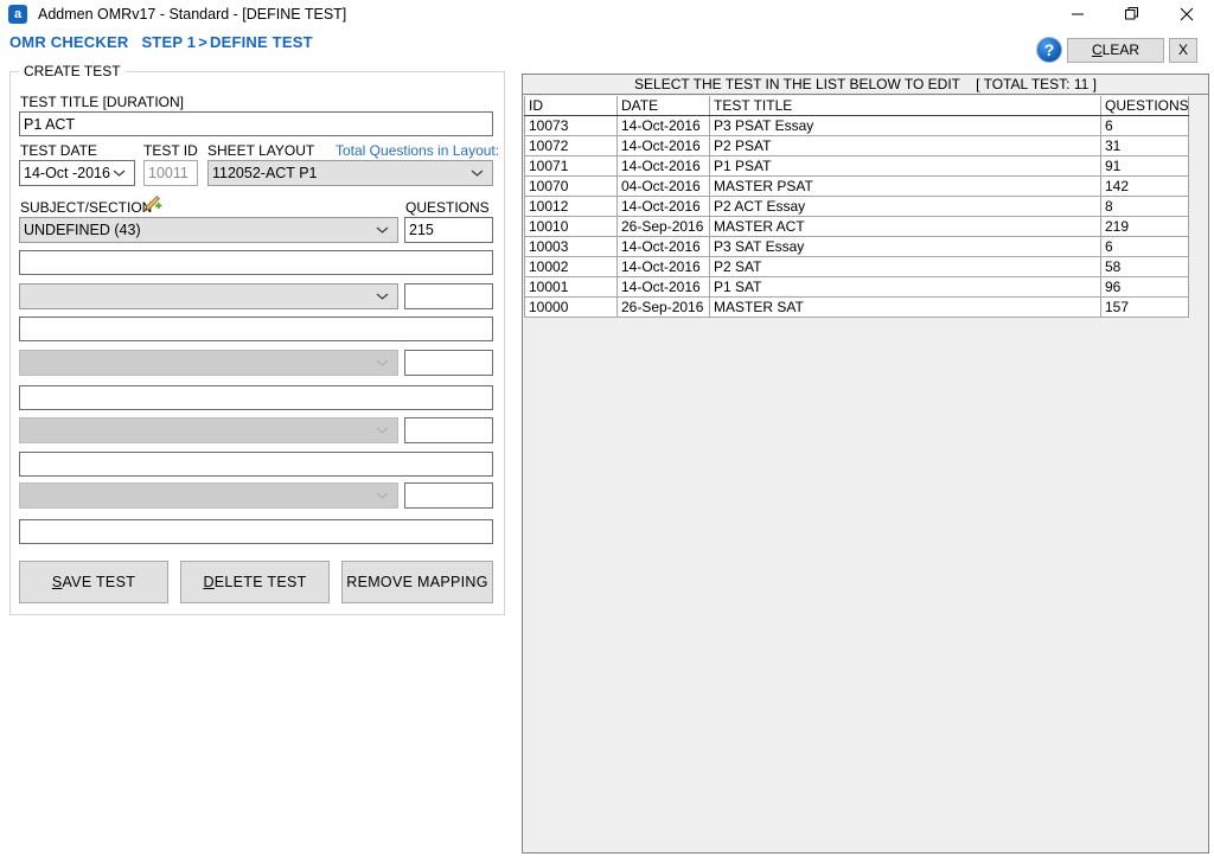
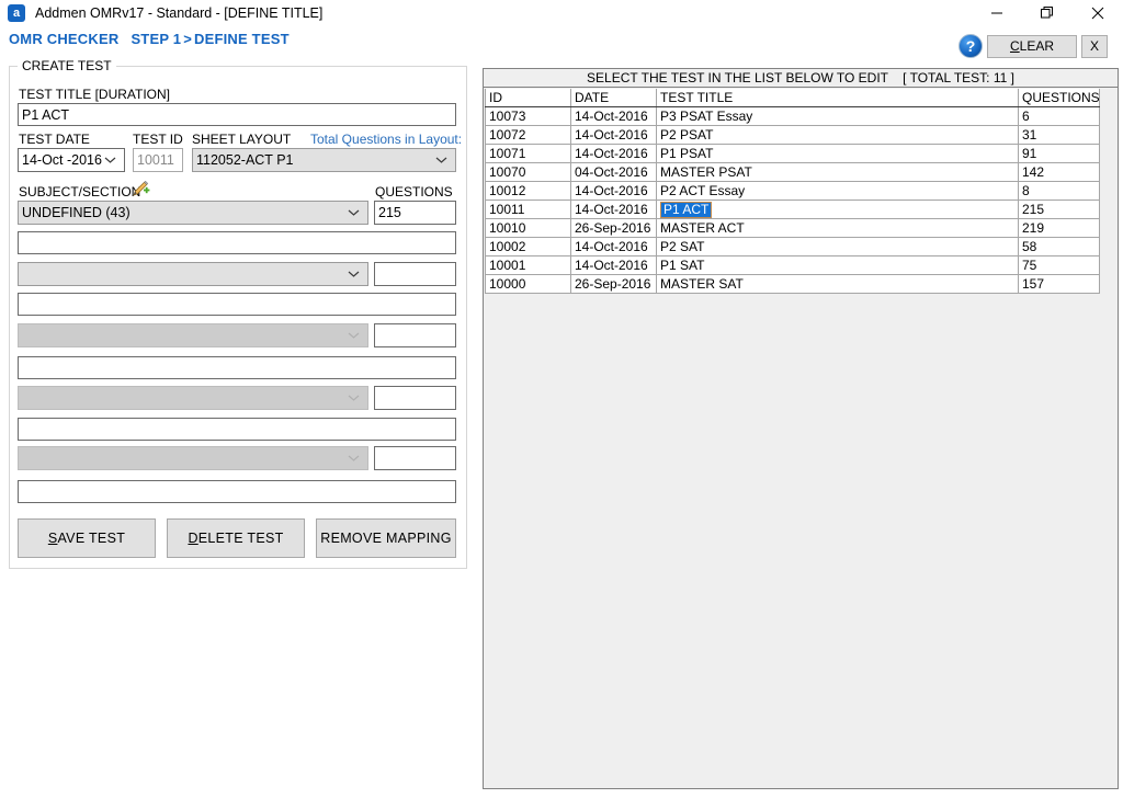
  a
- Addmen OMRv17 - Standard - [DEFINE TEST]
+ Addmen OMRv17 - Standard - [DEFINE TITLE]
  OMR CHECKER STEP 1 > DEFINE TEST
  ?
  CLEAR
  X
  CREATE TEST
  TEST TITLE [DURATION]
  P1 ACT
  TEST DATE
  TEST ID
  SHEET LAYOUT
  Total Questions in Layout:
  14-Oct -2016
  10011
  112052-ACT P1
  SUBJECT/SECTIO
  QUESTIONS
  UNDEFINED (43)
  215
  SAVE TEST
  DELETE TEST
  REMOVE MAPPING
  SELECT THE TEST IN THE LIST BELOW TO EDIT [ TOTAL TEST: 11 ]
  ID	DATE	TEST TITLE	QUESTIONS
  10073	14-Oct-2016	P3 PSAT Essay	6
  10072	14-Oct-2016	P2 PSAT	31
  10071	14-Oct-2016	P1 PSAT	91
  10070	04-Oct-2016	MASTER PSAT	142
  10012	14-Oct-2016	P2 ACT Essay	8
+ 10011	14-Oct-2016	P1 ACT	215
  10010	26-Sep-2016	MASTER ACT	219
- 10003	14-Oct-2016	P3 SAT Essay	6
  10002	14-Oct-2016	P2 SAT	58
- 10001	14-Oct-2016	P1 SAT	96
+ 10001	14-Oct-2016	P1 SAT	75
  10000	26-Sep-2016	MASTER SAT	157
